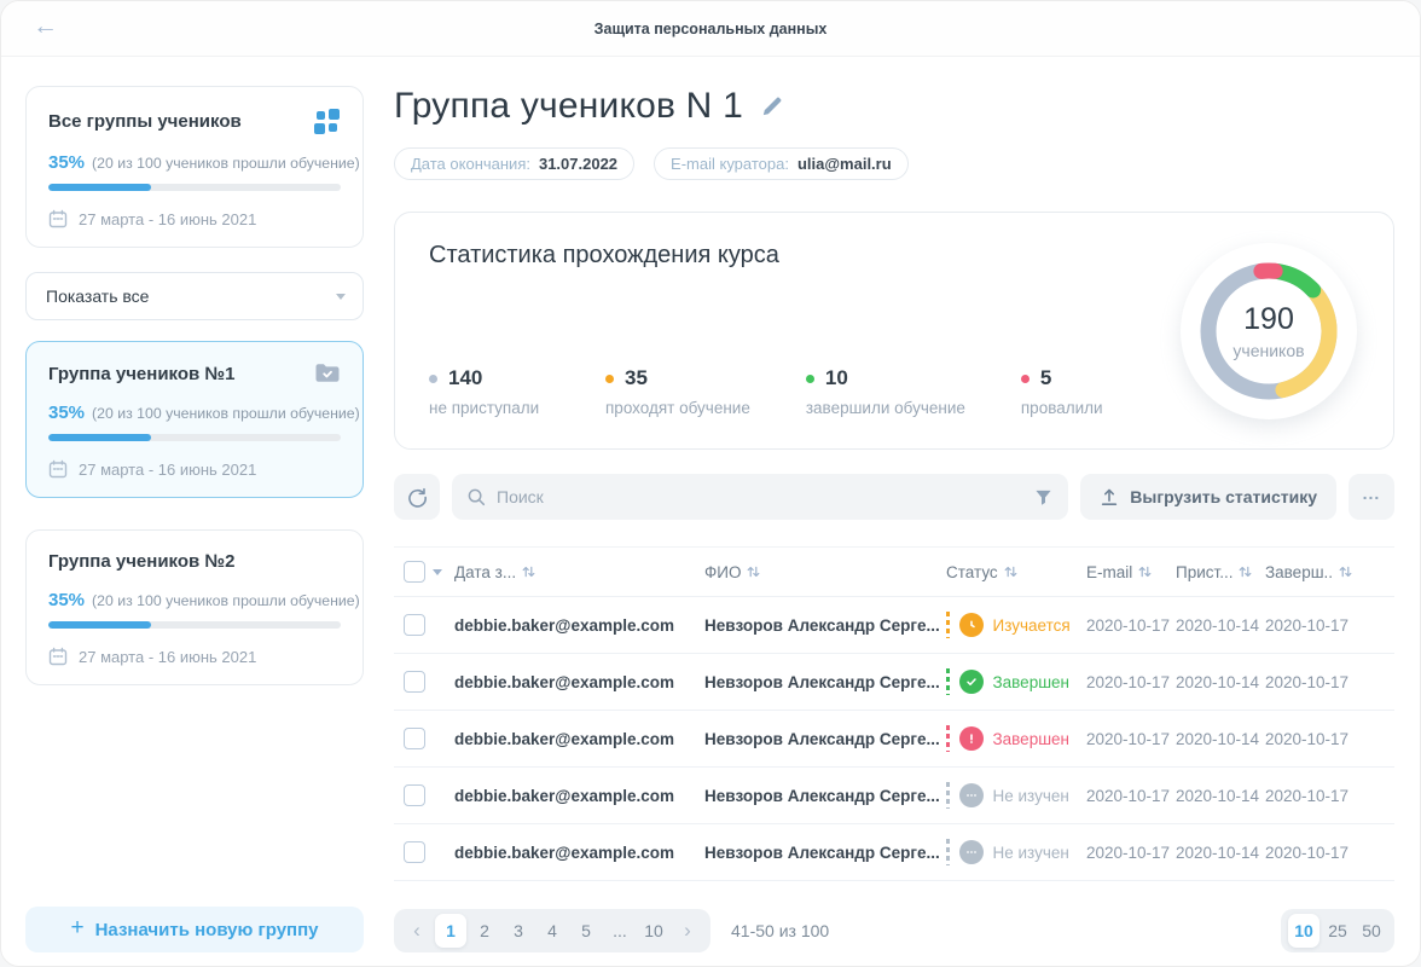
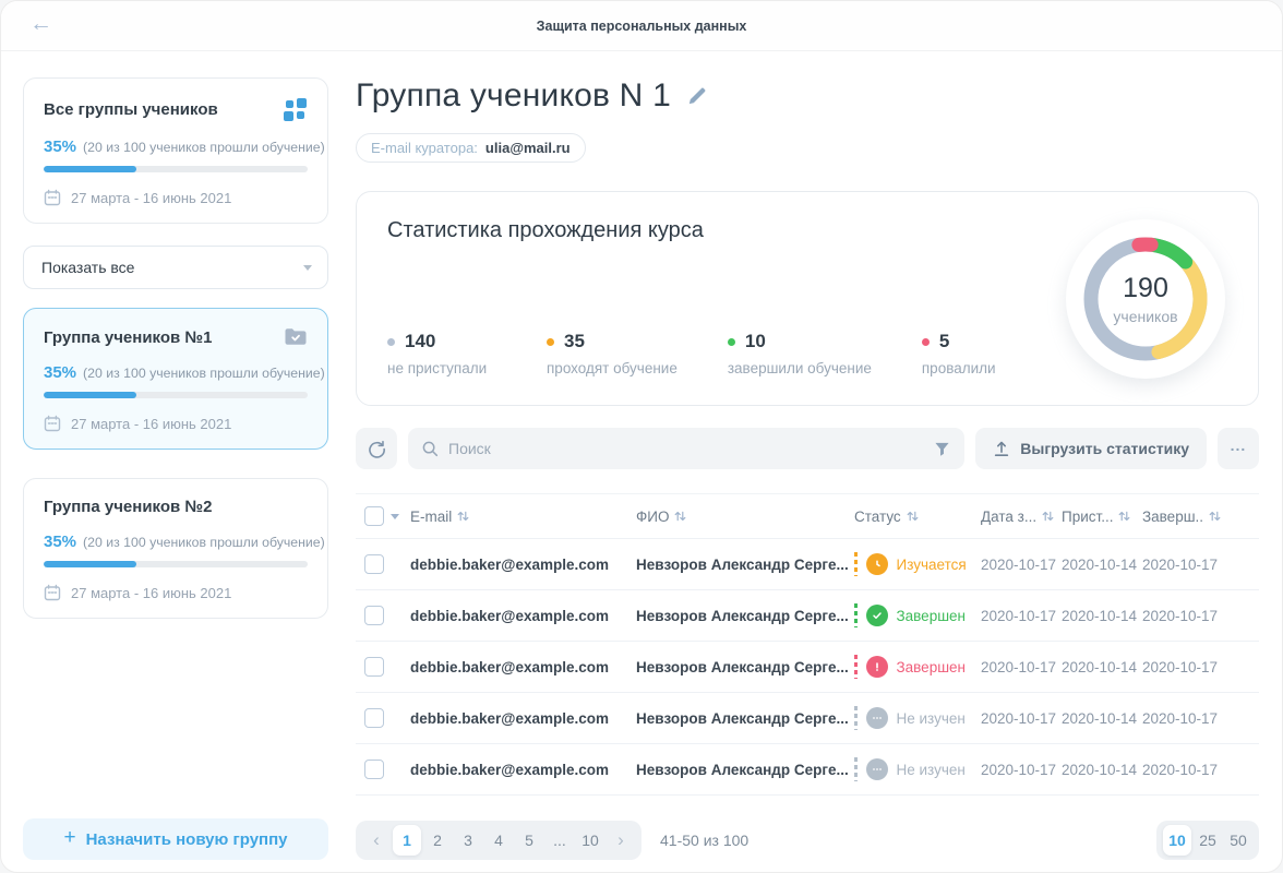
  ←
  Защита персональных данных
  Все группы учеников
  35%
  (20 из 100 учеников прошли обучение)
  27 марта - 16 июнь 2021
  Показать все
  Группа учеников №1
  35%
  (20 из 100 учеников прошли обучение)
  27 марта - 16 июнь 2021
  Группа учеников №2
  35%
  (20 из 100 учеников прошли обучение)
  27 марта - 16 июнь 2021
  +
  Назначить новую группу
  Группа учеников N 1
- Дата окончания:
- 31.07.2022
  E-mail куратора:
  ulia@mail.ru
  Статистика прохождения курса
  140
  не приступали
  35
  проходят обучение
  10
  завершили обучение
  5
  провалили
  190
  учеников
  Поиск
  Выгрузить статистику
  ...
- Дата з...
+ E-mail
  ФИО
  Статус
- E-mail
+ Дата з...
  Прист...
  Заверш..
  debbie.baker@example.com
  Невзоров Александр Серге...
  Изучается
  2020-10-17
  2020-10-14
  2020-10-17
  debbie.baker@example.com
  Невзоров Александр Серге...
  Завершен
  2020-10-17
  2020-10-14
  2020-10-17
  debbie.baker@example.com
  Невзоров Александр Серге...
  Завершен
  2020-10-17
  2020-10-14
  2020-10-17
  debbie.baker@example.com
  Невзоров Александр Серге...
  Не изучен
  2020-10-17
  2020-10-14
  2020-10-17
  debbie.baker@example.com
  Невзоров Александр Серге...
  Не изучен
  2020-10-17
  2020-10-14
  2020-10-17
  ‹
  1
  2
  3
  4
  5
  ...
  10
  ›
  41-50 из 100
  10
  25
  50
